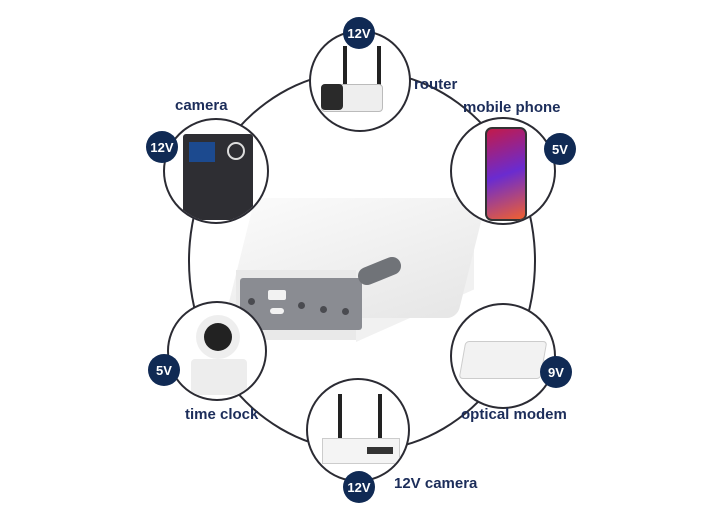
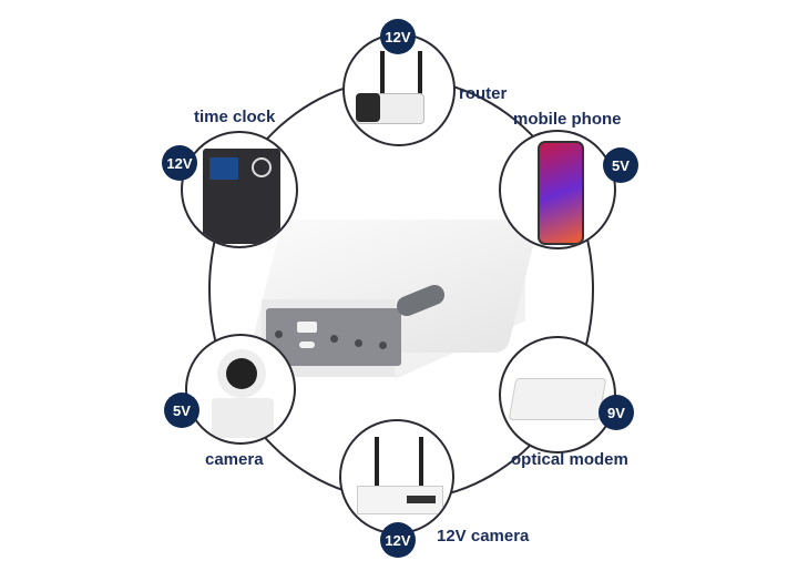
  12V
  router
  12V
- camera
+ time clock
  5V
  mobile phone
  5V
- time clock
+ camera
  9V
  optical modem
  12V
  12V camera
